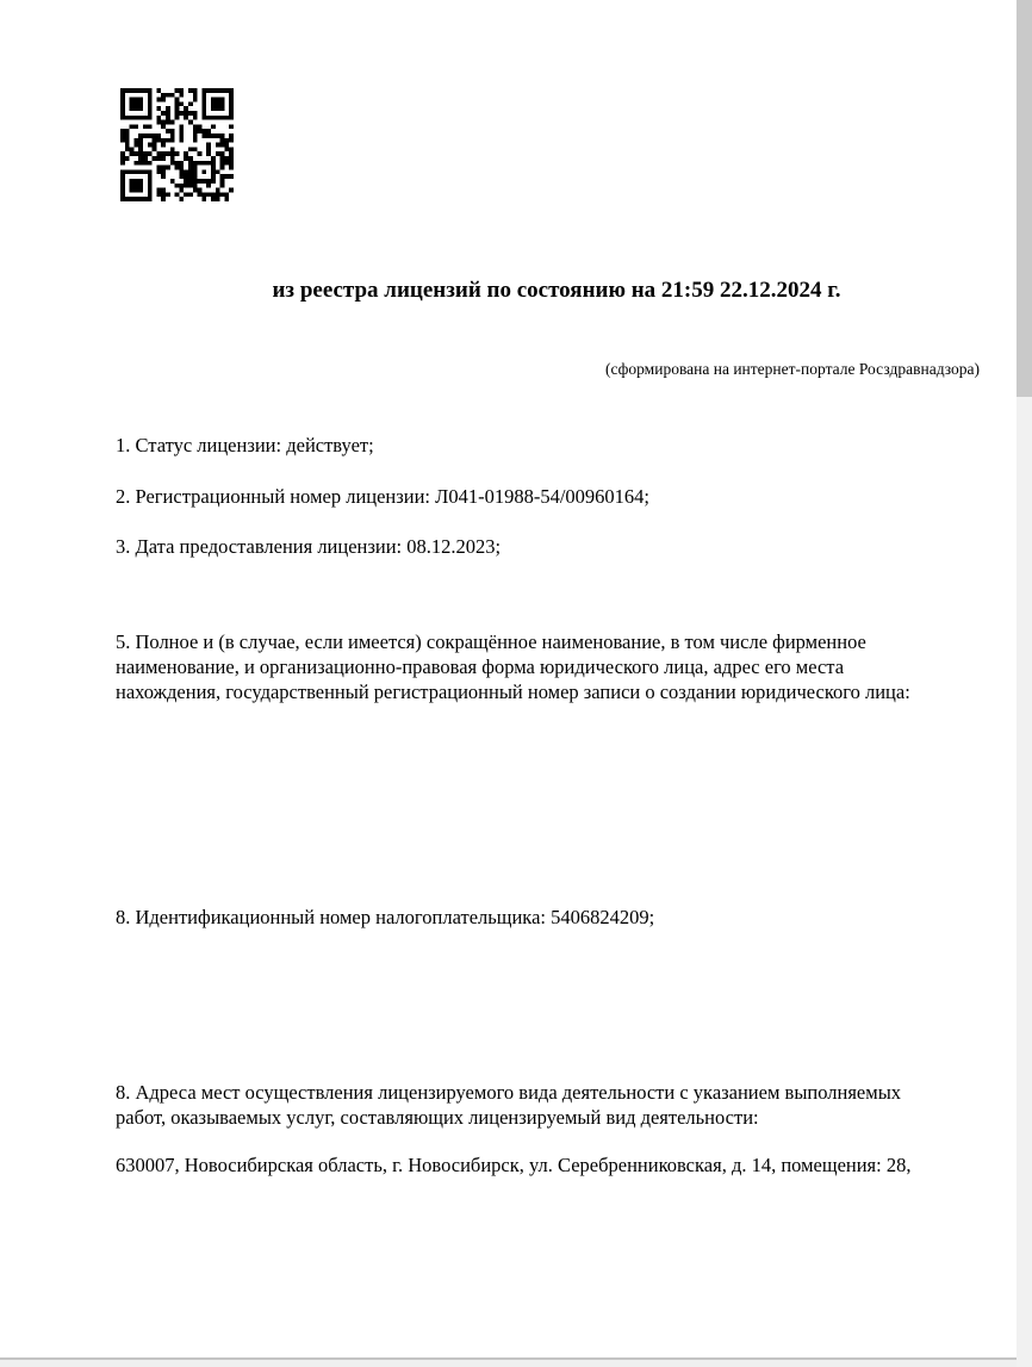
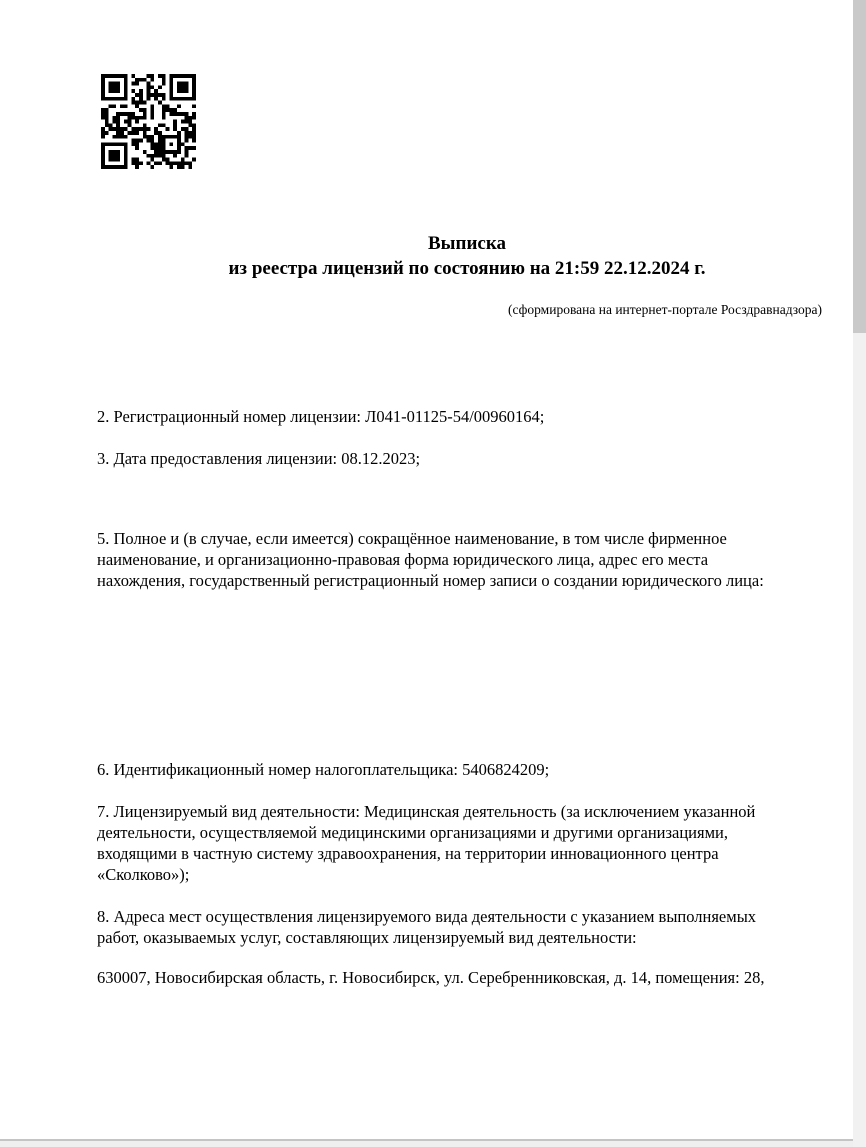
+ Выписка
  из реестра лицензий по состоянию на 21:59 22.12.2024 г.
  (сформирована на интернет-портале Росздравнадзора)
- 1. Статус лицензии: действует;
- 2. Регистрационный номер лицензии: Л041-01988-54/00960164;
+ 2. Регистрационный номер лицензии: Л041-01125-54/00960164;
  3. Дата предоставления лицензии: 08.12.2023;
  5. Полное и (в случае, если имеется) сокращённое наименование, в том числе фирменное
  наименование, и организационно-правовая форма юридического лица, адрес его места
  нахождения, государственный регистрационный номер записи о создании юридического лица:
- 8. Идентификационный номер налогоплательщика: 5406824209;
+ 6. Идентификационный номер налогоплательщика: 5406824209;
+ 7. Лицензируемый вид деятельности: Медицинская деятельность (за исключением указанной
+ деятельности, осуществляемой медицинскими организациями и другими организациями,
+ входящими в частную систему здравоохранения, на территории инновационного центра
+ «Сколково»);
  8. Адреса мест осуществления лицензируемого вида деятельности с указанием выполняемых
  работ, оказываемых услуг, составляющих лицензируемый вид деятельности:
  630007, Новосибирская область, г. Новосибирск, ул. Серебренниковская, д. 14, помещения: 28,
